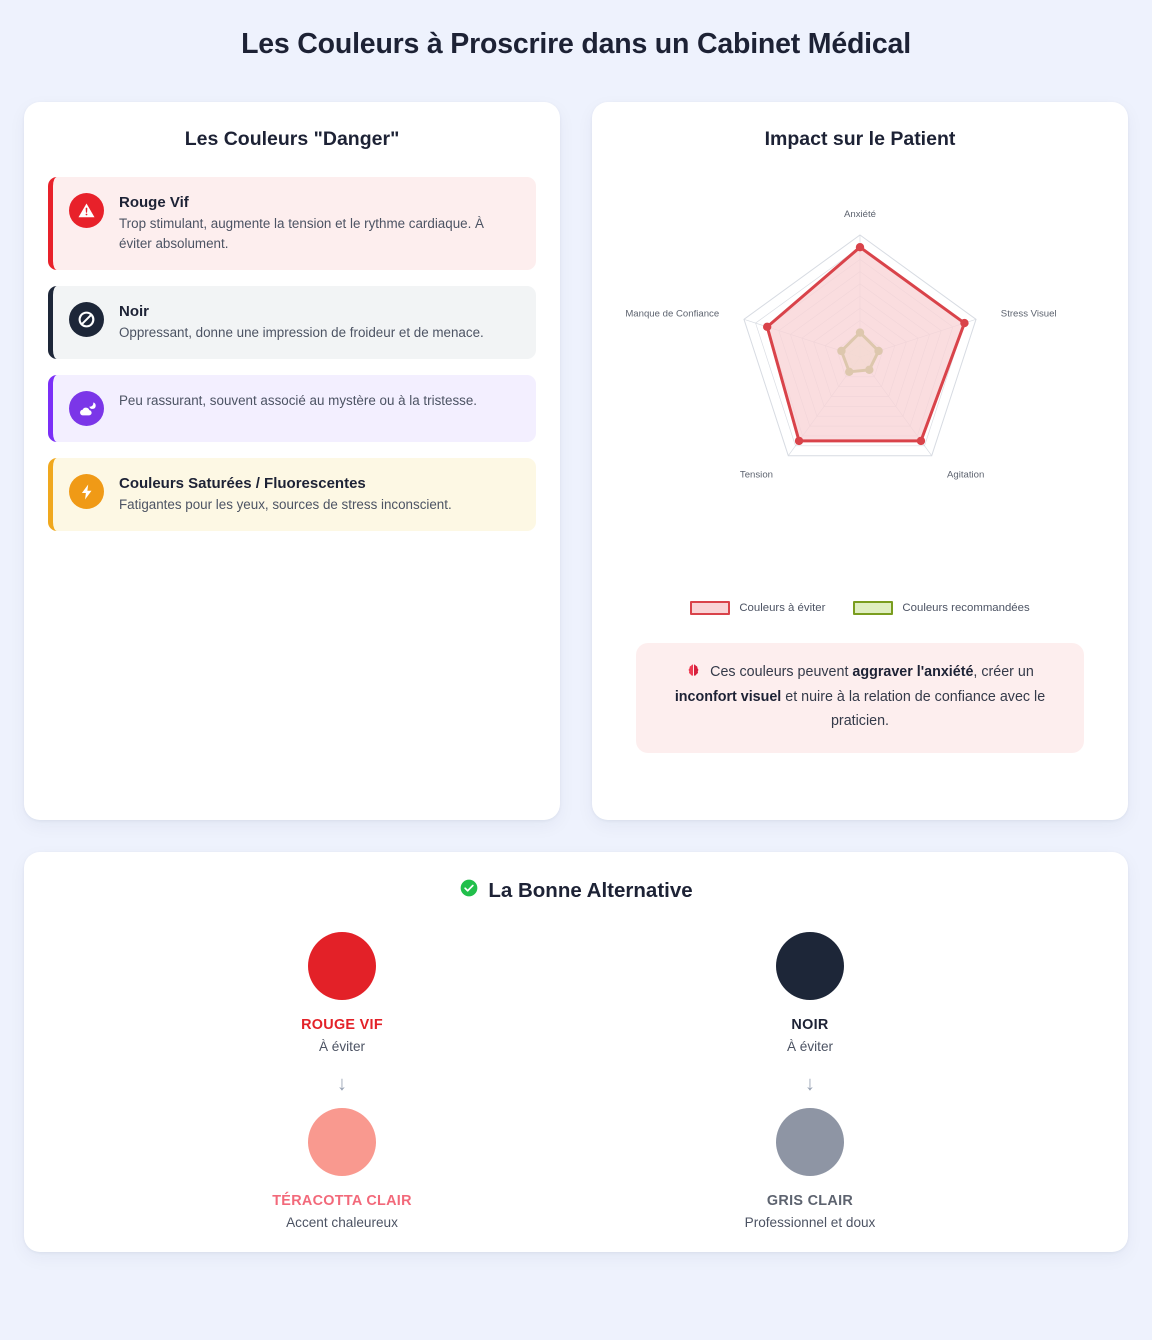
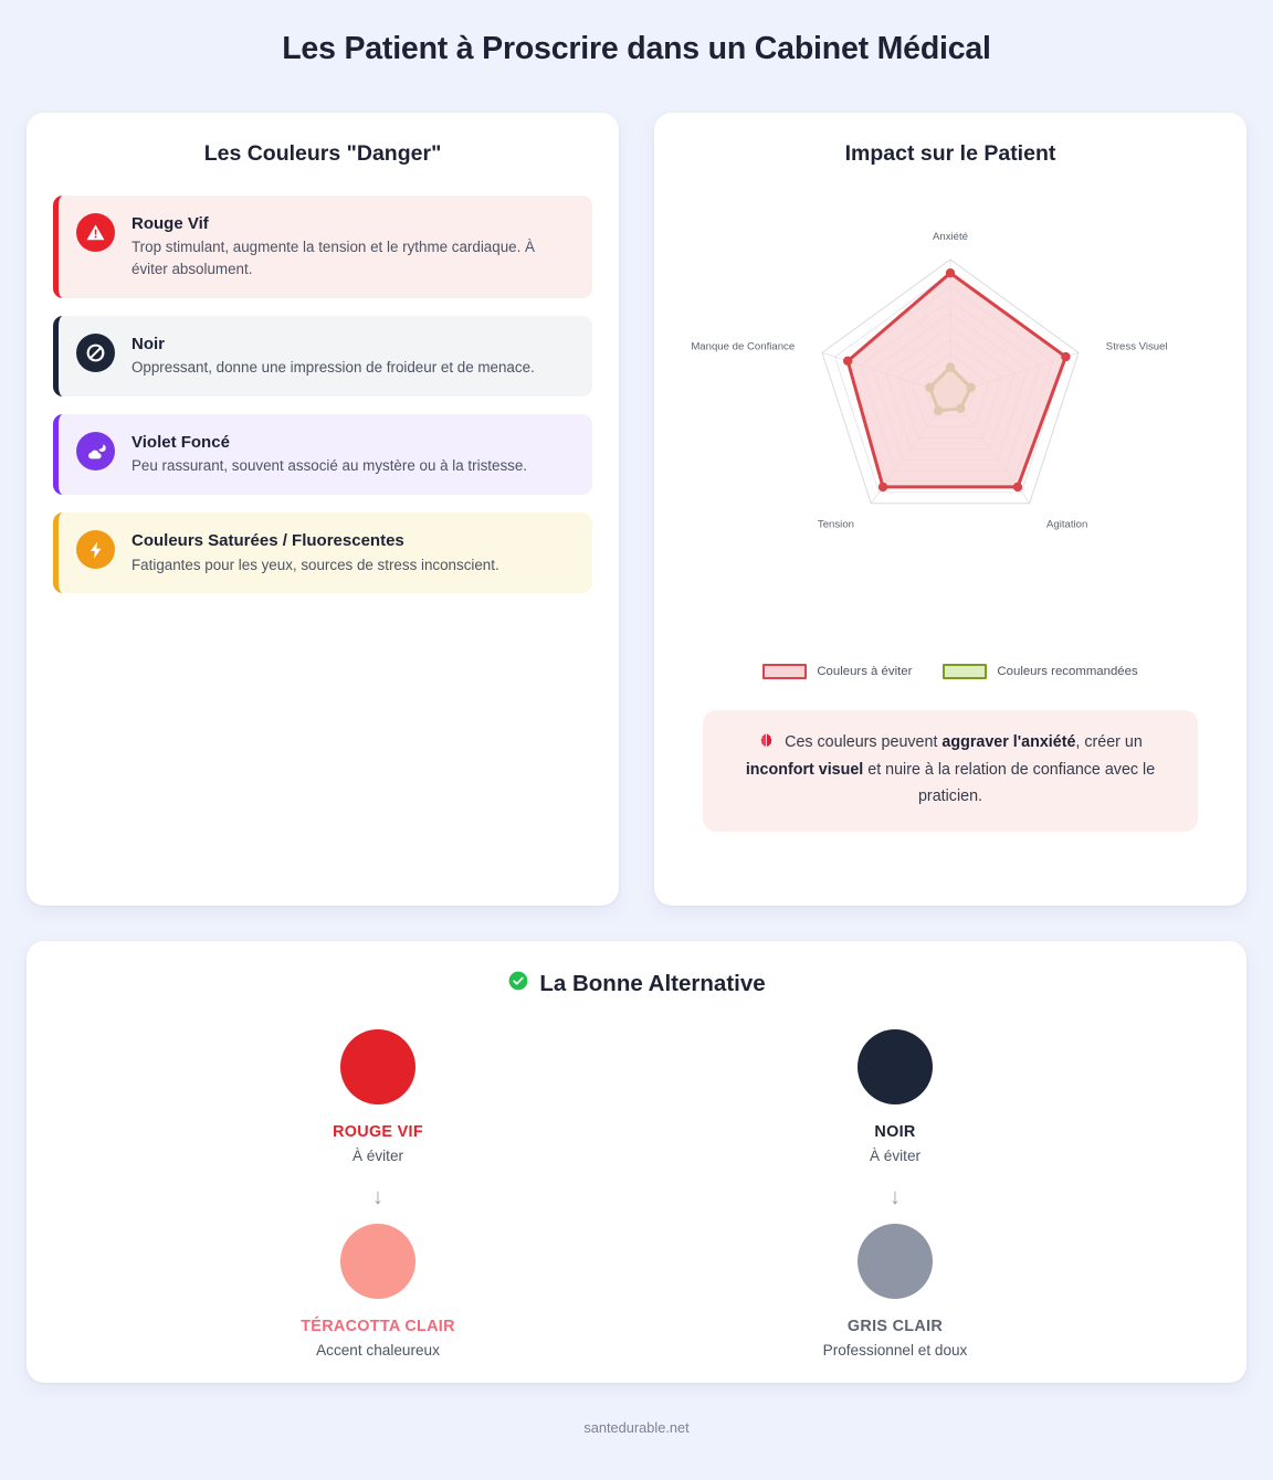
- Les Couleurs à Proscrire dans un Cabinet Médical
+ Les Patient à Proscrire dans un Cabinet Médical
  Les Couleurs "Danger"
  Rouge Vif
  Trop stimulant, augmente la tension et le rythme cardiaque. À éviter absolument.
  Noir
  Oppressant, donne une impression de froideur et de menace.
+ Violet Foncé
  Peu rassurant, souvent associé au mystère ou à la tristesse.
  Couleurs Saturées / Fluorescentes
  Fatigantes pour les yeux, sources de stress inconscient.
  Impact sur le Patient
  Anxiété
  Stress Visuel
  Agitation
  Tension
  Manque de Confiance
  Couleurs à éviter
  Couleurs recommandées
  Ces couleurs peuvent aggraver l'anxiété, créer un inconfort visuel et nuire à la relation de confiance avec le praticien.
  La Bonne Alternative
  ROUGE VIF
  À éviter
  ↓
  TÉRACOTTA CLAIR
  Accent chaleureux
  NOIR
  À éviter
  ↓
  GRIS CLAIR
  Professionnel et doux
+ santedurable.net
